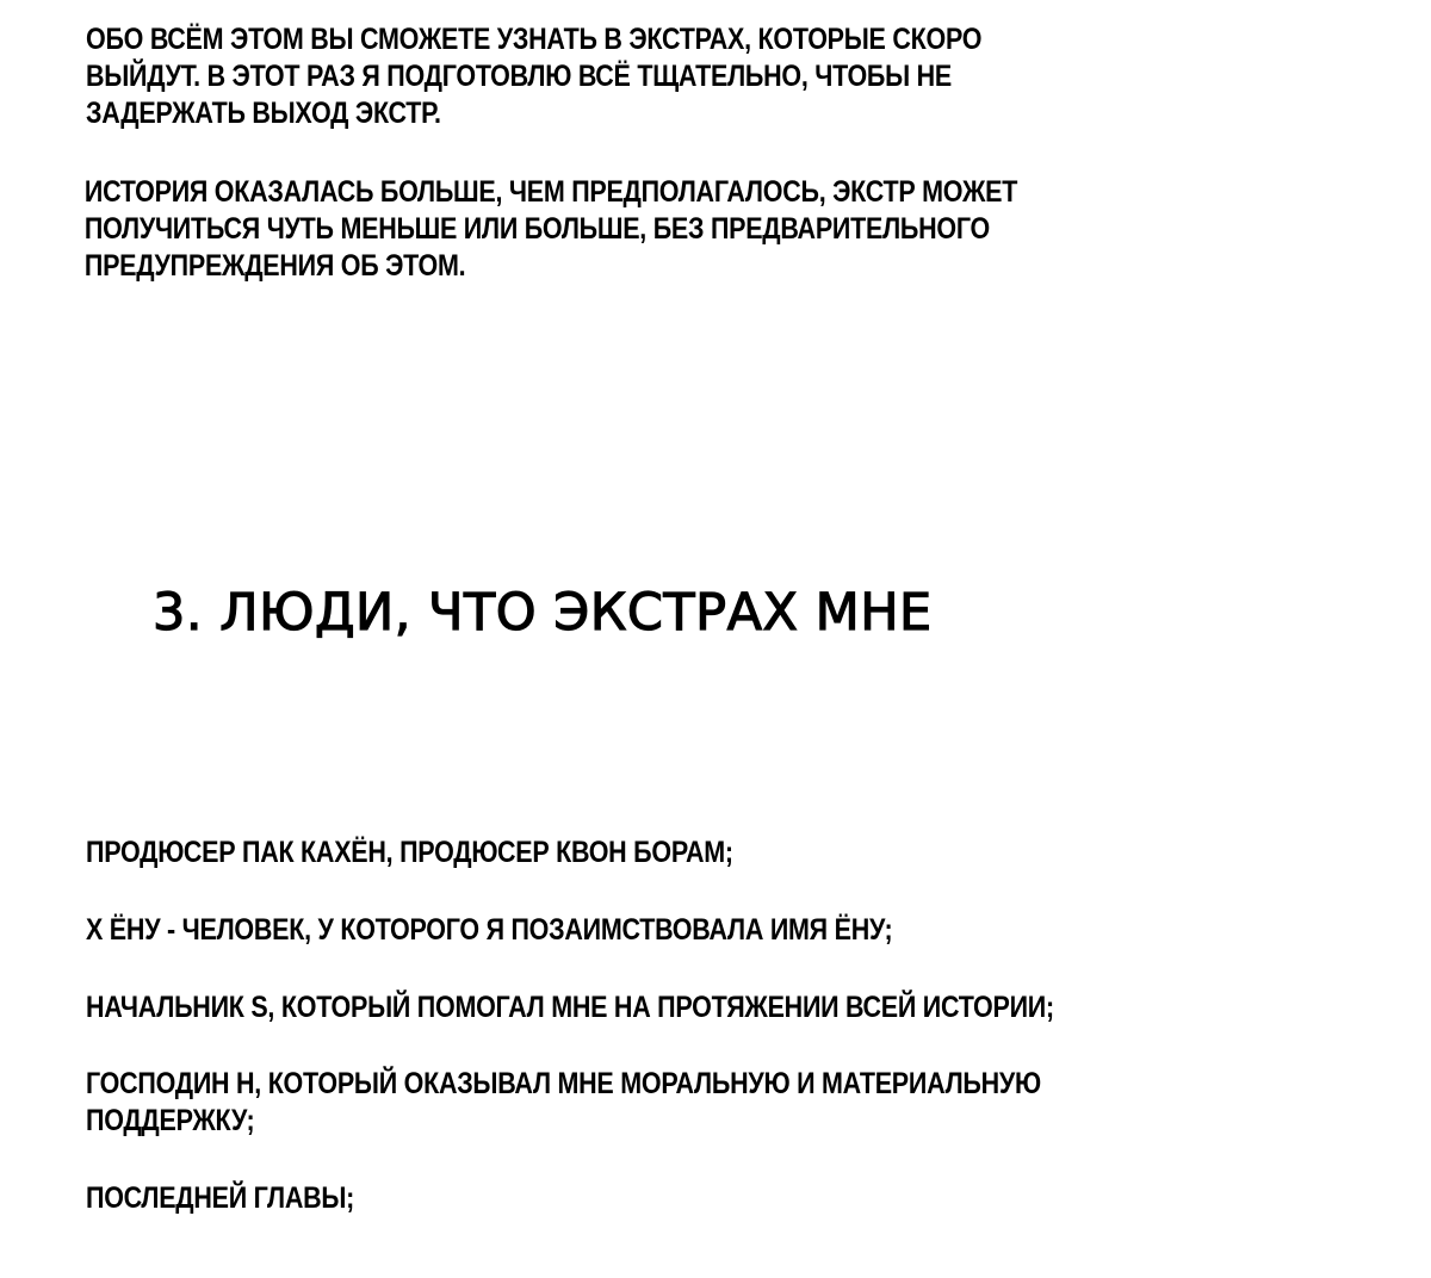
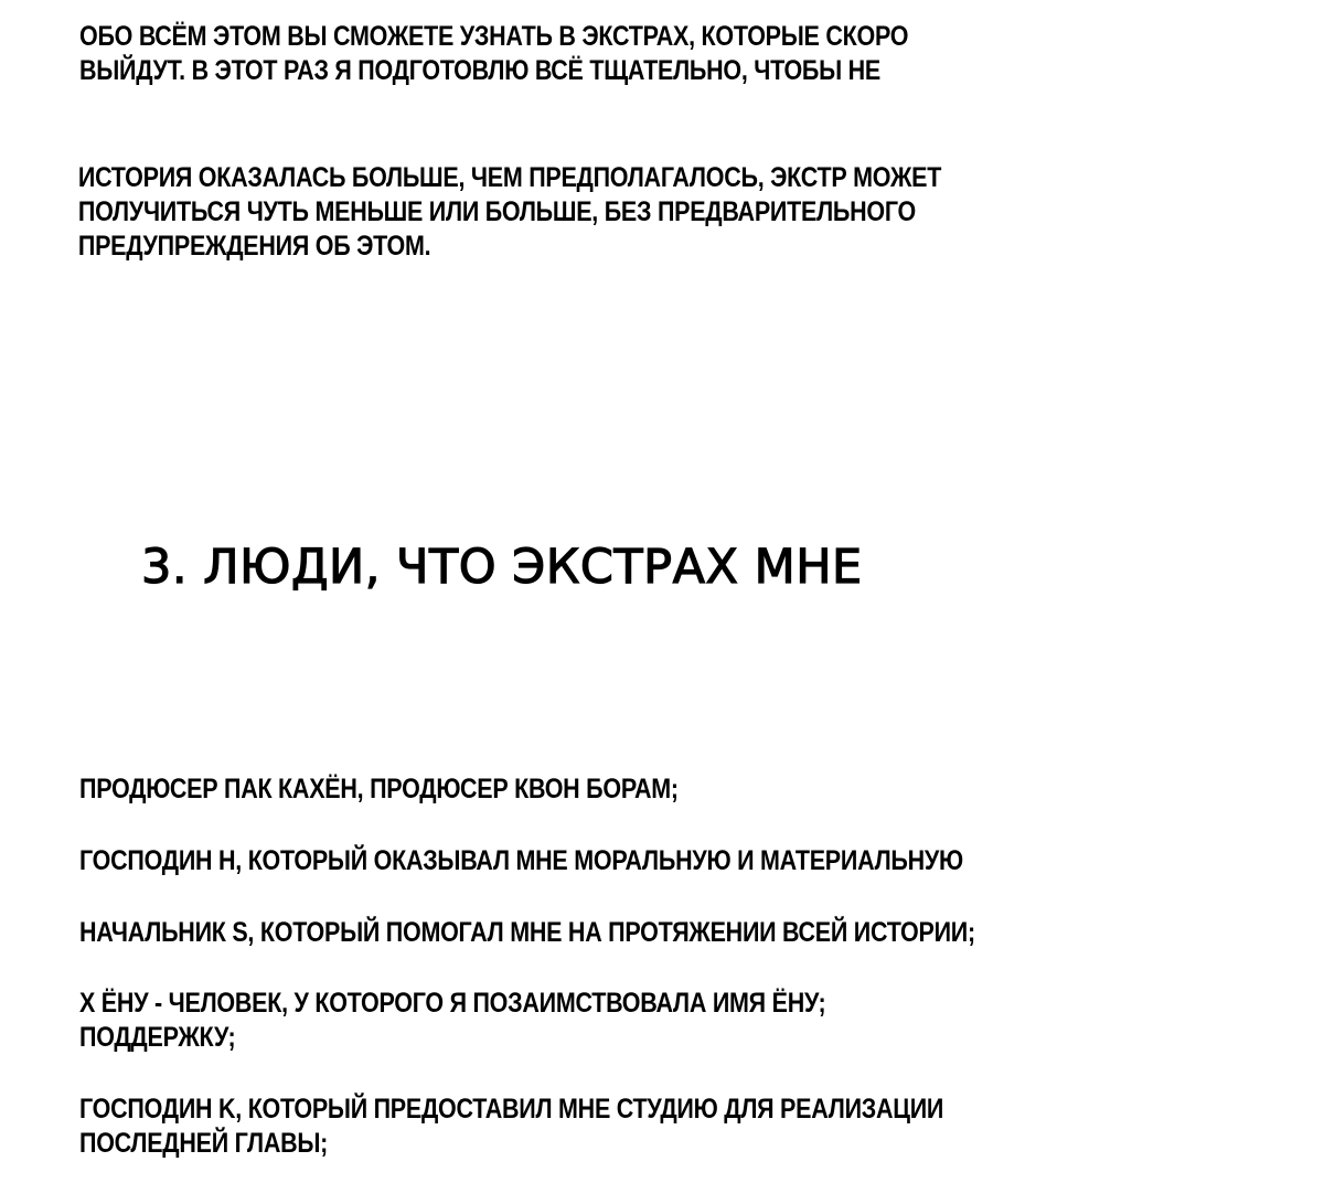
  ОБО ВСЁМ ЭТОМ ВЫ СМОЖЕТЕ УЗНАТЬ В ЭКСТРАХ, КОТОРЫЕ СКОРО
  ВЫЙДУТ. В ЭТОТ РАЗ Я ПОДГОТОВЛЮ ВСЁ ТЩАТЕЛЬНО, ЧТОБЫ НЕ
- ЗАДЕРЖАТЬ ВЫХОД ЭКСТР.
  ИСТОРИЯ ОКАЗАЛАСЬ БОЛЬШЕ, ЧЕМ ПРЕДПОЛАГАЛОСЬ, ЭКСТР МОЖЕТ
  ПОЛУЧИТЬСЯ ЧУТЬ МЕНЬШЕ ИЛИ БОЛЬШЕ, БЕЗ ПРЕДВАРИТЕЛЬНОГО
  ПРЕДУПРЕЖДЕНИЯ ОБ ЭТОМ.
  3. ЛЮДИ, ЧТО ЭКСТРАХ МНЕ
  ПРОДЮСЕР ПАК КАХЁН, ПРОДЮСЕР КВОН БОРАМ;
- Х ЁНУ - ЧЕЛОВЕК, У КОТОРОГО Я ПОЗАИМСТВОВАЛА ИМЯ ЁНУ;
+ ГОСПОДИН H, КОТОРЫЙ ОКАЗЫВАЛ МНЕ МОРАЛЬНУЮ И МАТЕРИАЛЬНУЮ
  НАЧАЛЬНИК S, КОТОРЫЙ ПОМОГАЛ МНЕ НА ПРОТЯЖЕНИИ ВСЕЙ ИСТОРИИ;
- ГОСПОДИН H, КОТОРЫЙ ОКАЗЫВАЛ МНЕ МОРАЛЬНУЮ И МАТЕРИАЛЬНУЮ
+ Х ЁНУ - ЧЕЛОВЕК, У КОТОРОГО Я ПОЗАИМСТВОВАЛА ИМЯ ЁНУ;
  ПОДДЕРЖКУ;
+ ГОСПОДИН K, КОТОРЫЙ ПРЕДОСТАВИЛ МНЕ СТУДИЮ ДЛЯ РЕАЛИЗАЦИИ
  ПОСЛЕДНЕЙ ГЛАВЫ;
